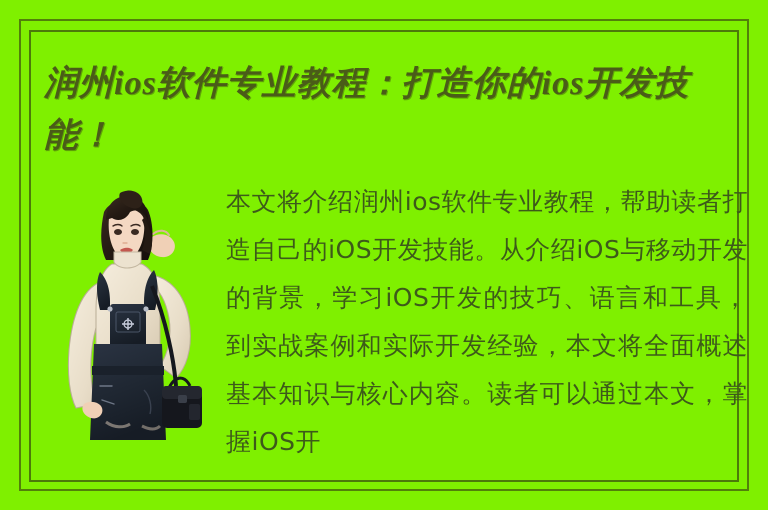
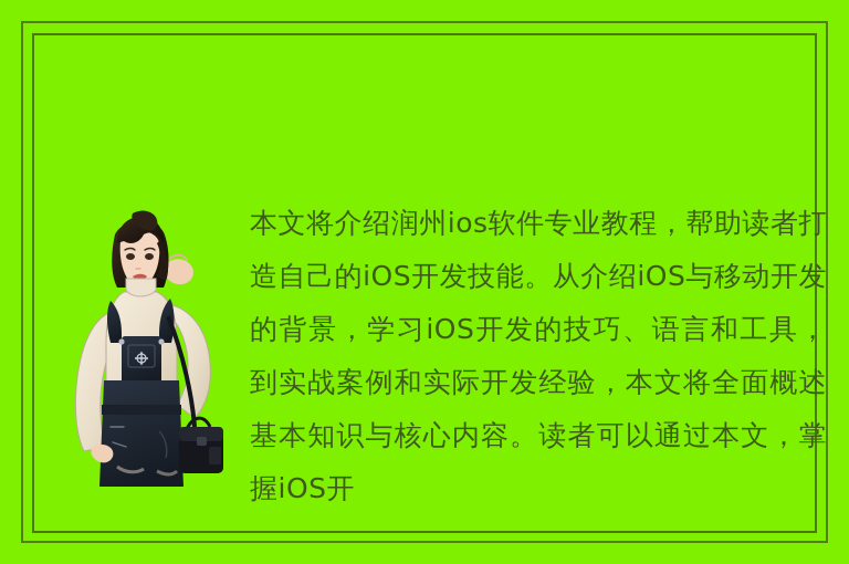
- 润州ios软件专业教程：打造你的ios开发技能！
  本文将介绍润州ios软件专业教程，帮助读者打造自己的iOS开发技能。从介绍iOS与移动开发的背景，学习iOS开发的技巧、语言和工具，到实战案例和实际开发经验，本文将全面概述基本知识与核心内容。读者可以通过本文，掌握iOS开
